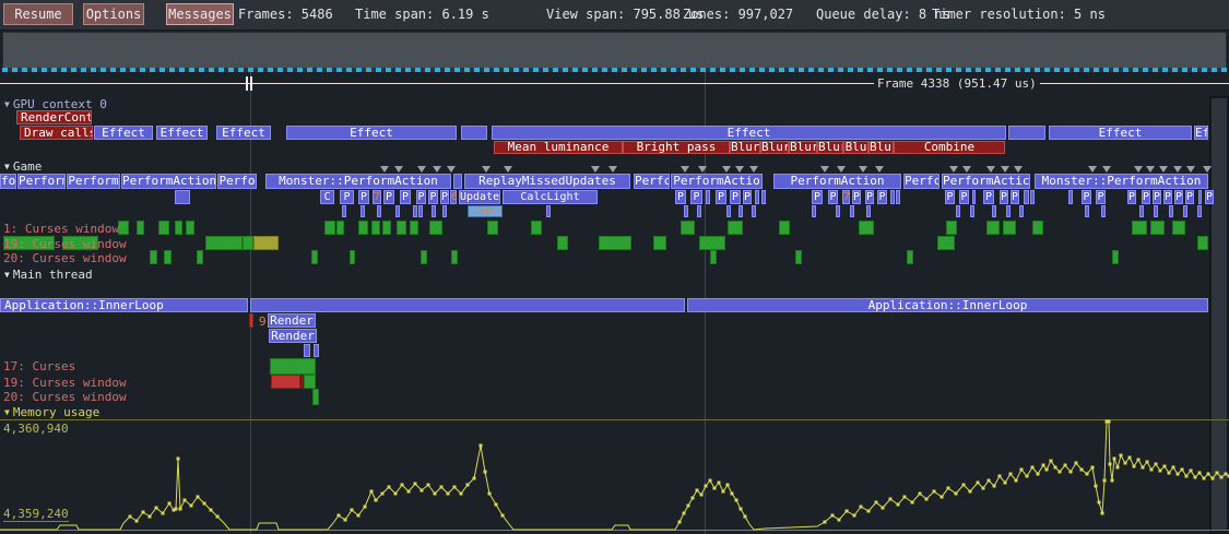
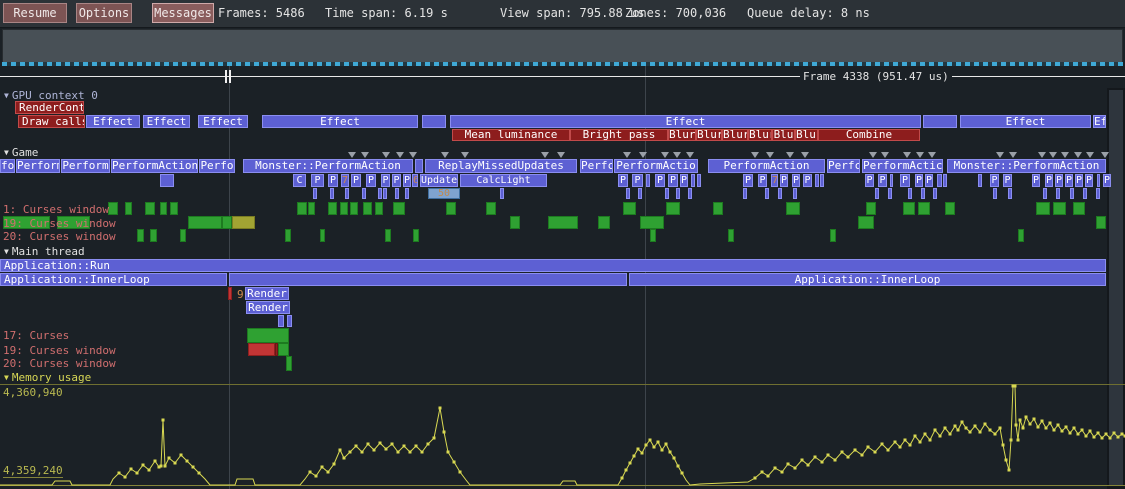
  Frame 4338 (951.47 us)
  ▼ GPU context 0
  ▼ Game
  ▼ Main thread
  ▼ Memory usage
  4,360,940
  4,359,240
  Resume
  Options
  Messages
  Frames: 5486
  Time span: 6.19 s
  View span: 795.88 us
- Zones: 997,027
+ Zones: 700,036
  Queue delay: 8 ns
- Timer resolution: 5 ns
  RenderCont
  Draw calls
  Effect
  Effect
  Effect
  Effect
  Effect
  Effect
  Ef
  Mean luminance
  Bright pass
  Blur
  Blur
  Blur
  Blu
  Blu
  Blu
  Combine
  fo
  Perfor
  Perform
  PerformAction
  Perfo
  Monster::PerformAction
  ReplayMissedUpdates
  Perfc
  PerformActio
  PerformAction
  Perfc
  PerformActic
  Monster::PerformAction
  C
  P
  P
  7
  P
  P
  P
  P
  P
  6
  Update
  CalcLight
  P
  P
  P
  P
  P
  P
  P
  7
  P
  P
  P
  P
  P
  P
  P
  P
  P
  P
  P
  P
  P
  P
  P
  P
  P
  50
  1: Curses window
  19: Curses window
  20: Curses window
+ Application::Run
  Application::InnerLoop
  Application::InnerLoop
  9
  Render
  Render
  17: Curses
  19: Curses window
  20: Curses window
